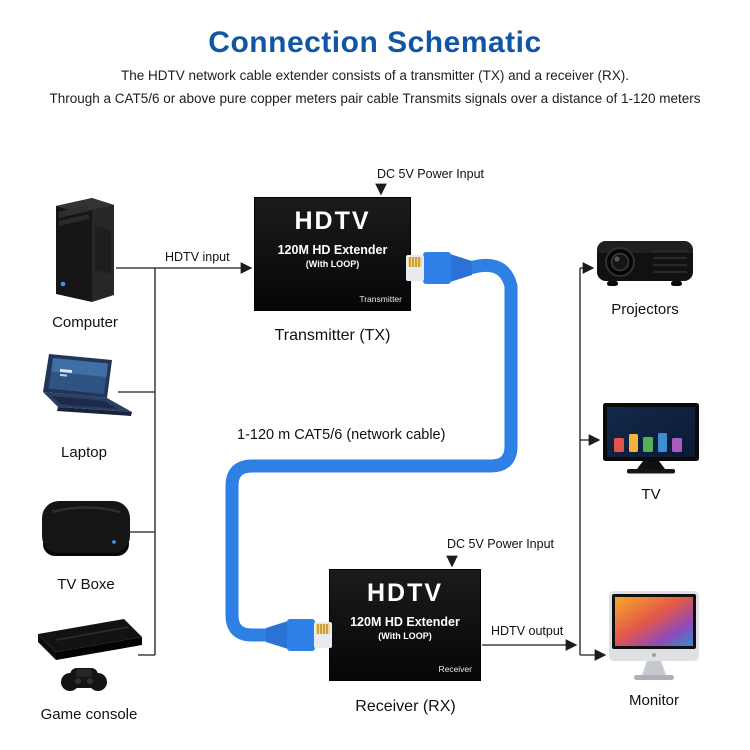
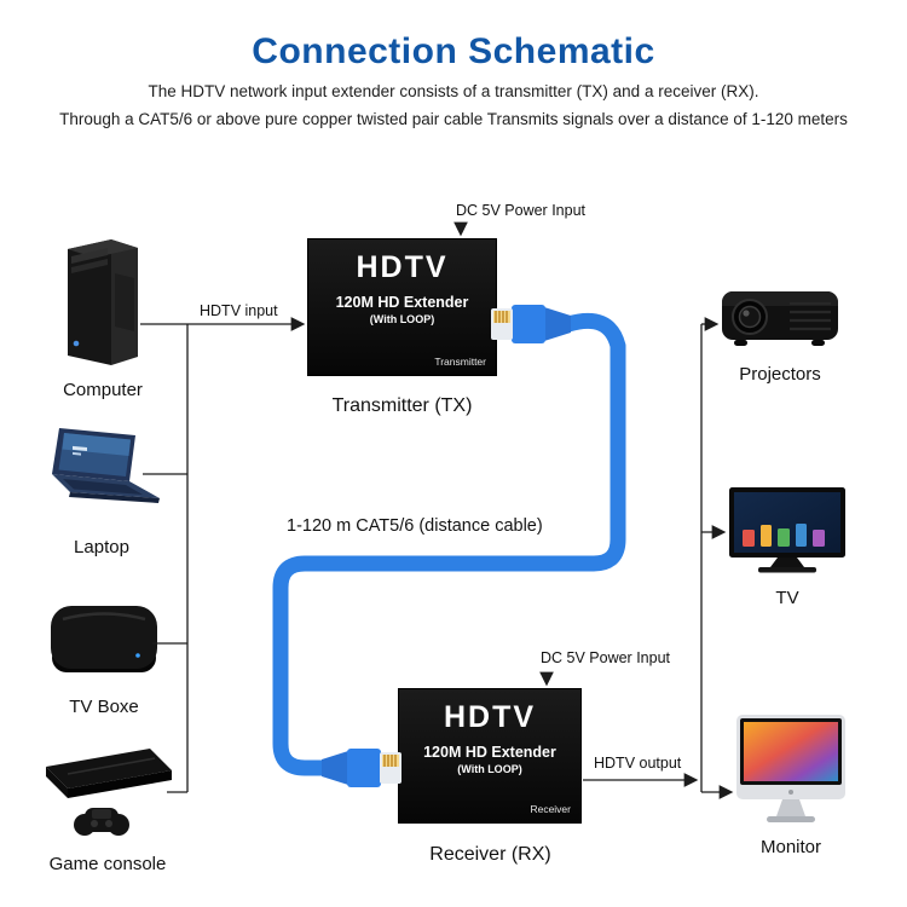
  Connection Schematic
- The HDTV network cable extender consists of a transmitter (TX) and a receiver (RX).
+ The HDTV network input extender consists of a transmitter (TX) and a receiver (RX).
- Through a CAT5/6 or above pure copper meters pair cable Transmits signals over a distance of 1-120 meters
+ Through a CAT5/6 or above pure copper twisted pair cable Transmits signals over a distance of 1-120 meters
  Computer
  Laptop
  TV Boxe
  Game console
  Projectors
  TV
  Monitor
  HDTV
  120M HD Extender
  (With LOOP)
  Transmitter
  Transmitter (TX)
  HDTV
  120M HD Extender
  (With LOOP)
  Receiver
  Receiver (RX)
  HDTV input
  DC 5V Power Input
  DC 5V Power Input
  HDTV output
- 1-120 m CAT5/6 (network cable)
+ 1-120 m CAT5/6 (distance cable)
